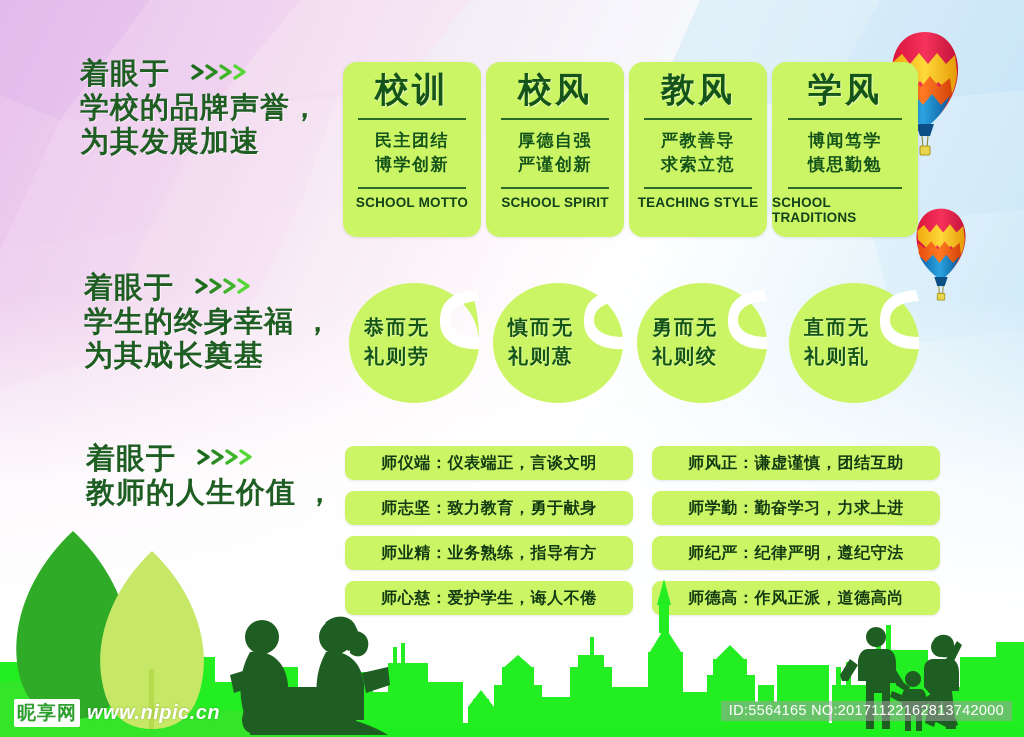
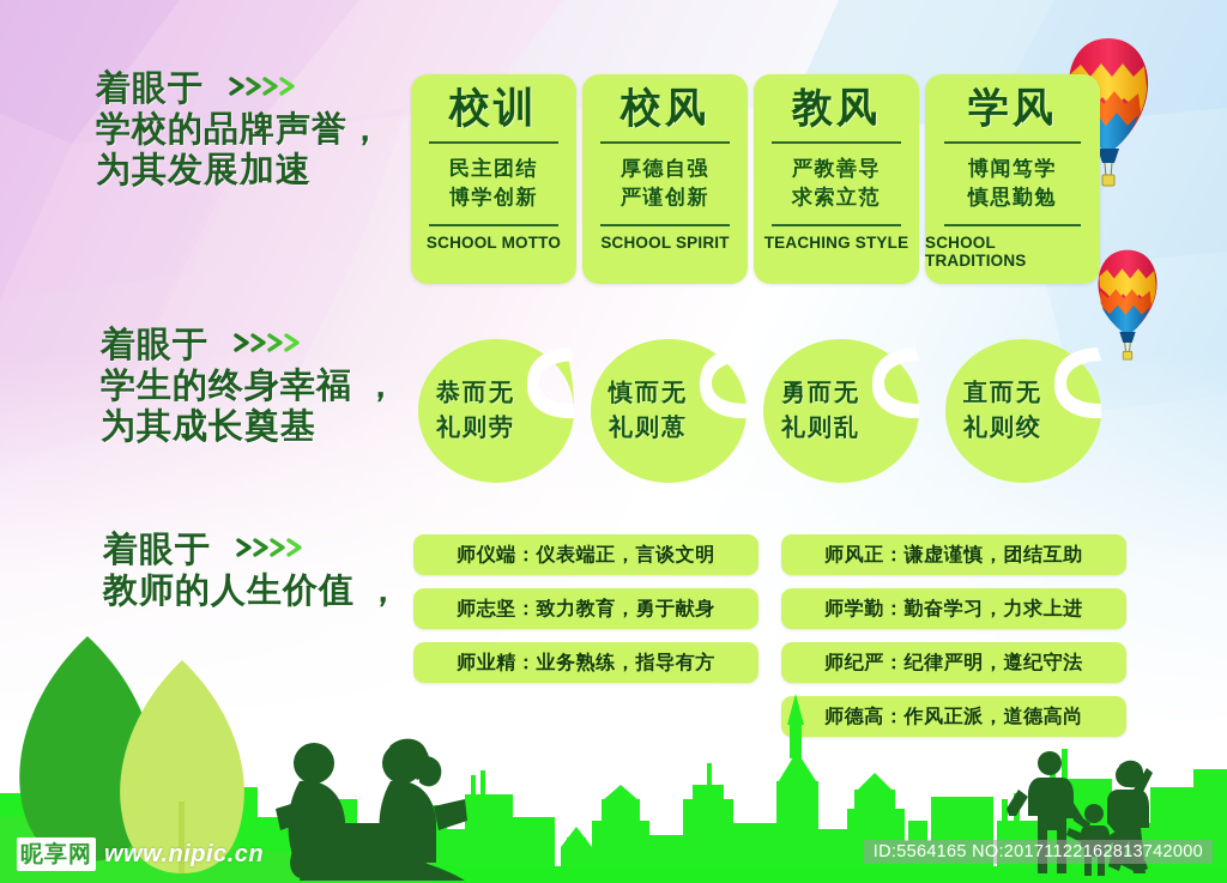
  着眼于
  学校的品牌声誉，
  为其发展加速
  校训
  民主团结
  博学创新
  SCHOOL MOTTO
  校风
  厚德自强
  严谨创新
  SCHOOL SPIRIT
  教风
  严教善导
  求索立范
  TEACHING STYLE
  学风
  博闻笃学
  慎思勤勉
  SCHOOL TRADITIONS
  着眼于
  学生的终身幸福 ，
  为其成长奠基
  恭而无
  礼则劳
  慎而无
  礼则葸
  勇而无
- 礼则绞
+ 礼则乱
  直而无
- 礼则乱
+ 礼则绞
  着眼于
  教师的人生价值 ，
  师仪端：仪表端正，言谈文明
  师志坚：致力教育，勇于献身
  师业精：业务熟练，指导有方
- 师心慈：爱护学生，诲人不倦
  师风正：谦虚谨慎，团结互助
  师学勤：勤奋学习，力求上进
  师纪严：纪律严明，遵纪守法
  师德高：作风正派，道德高尚
  昵享网
  www.nipic.cn
  ID:5564165 NO:20171122162813742000
